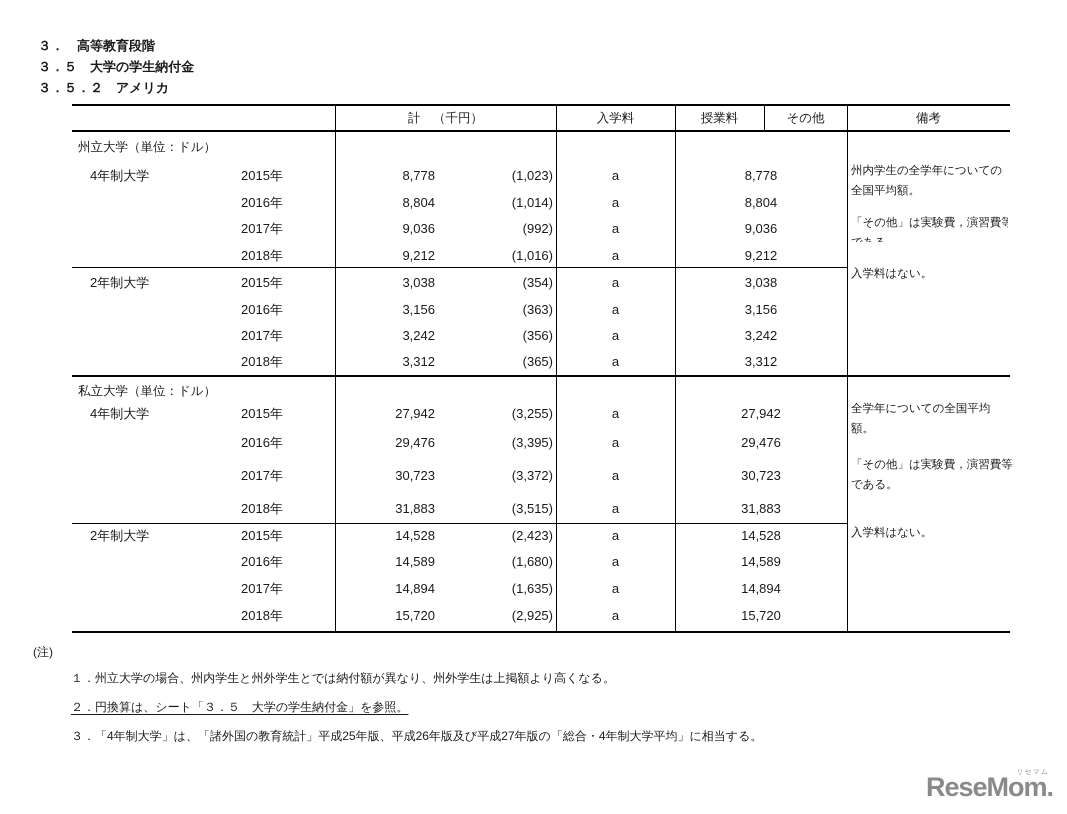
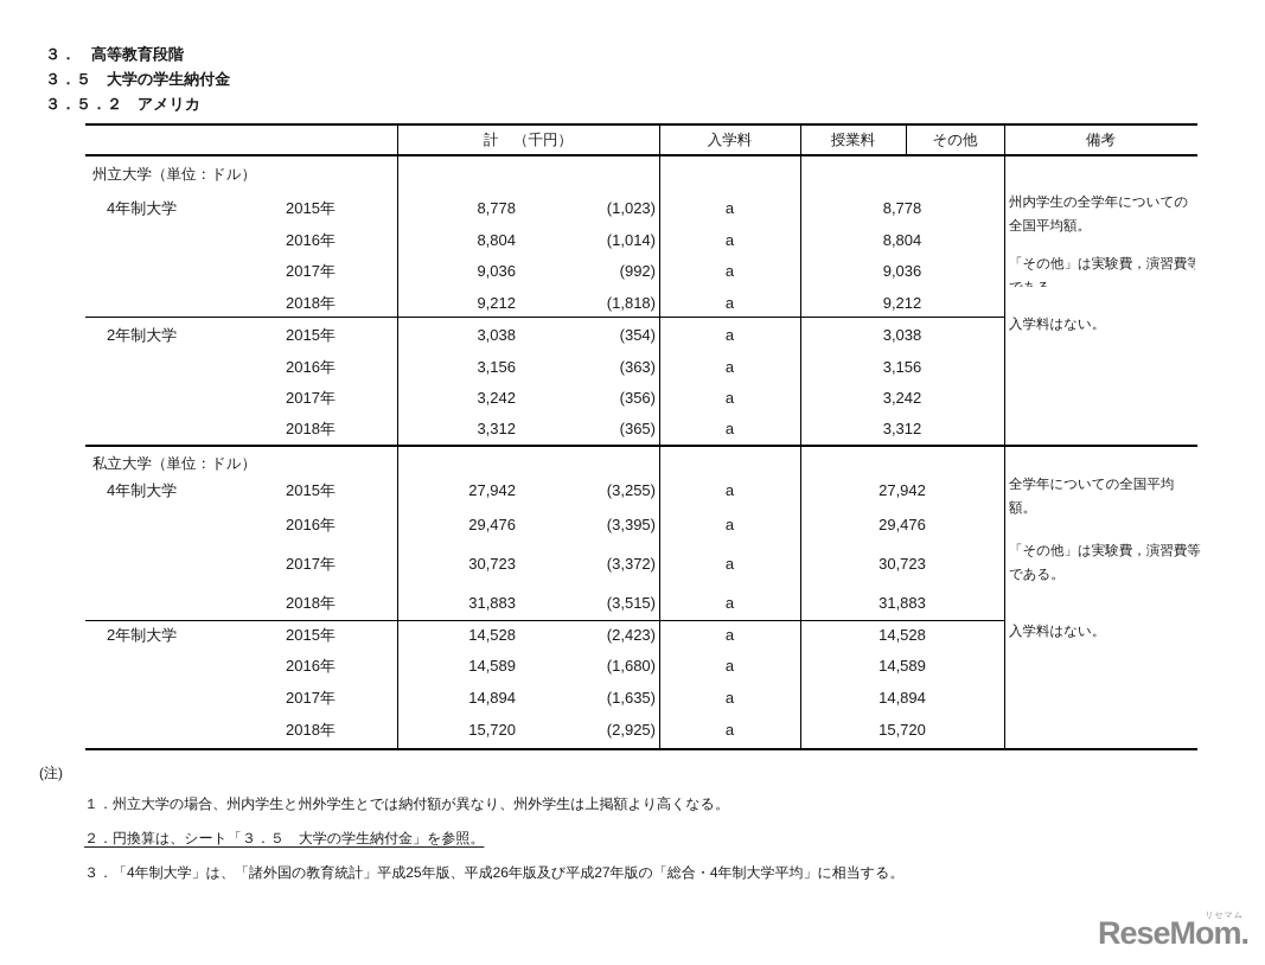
  ３． 高等教育段階
  ３．５ 大学の学生納付金
  ３．５．２ アメリカ
  計 （千円）
  入学料
  授業料
  その他
  備考
  州立大学（単位：ドル）
  4年制大学
  2015年
  8,778
  (1,023)
  a
  8,778
  2016年
  8,804
  (1,014)
  a
  8,804
  2017年
  9,036
  (992)
  a
  9,036
  2018年
  9,212
- (1,016)
+ (1,818)
  a
  9,212
  2年制大学
  2015年
  3,038
  (354)
  a
  3,038
  2016年
  3,156
  (363)
  a
  3,156
  2017年
  3,242
  (356)
  a
  3,242
  2018年
  3,312
  (365)
  a
  3,312
  州内学生の全学年についての
  全国平均額。
  「その他」は実験費，演習費等
  入学料はない。
  私立大学（単位：ドル）
  4年制大学
  2015年
  27,942
  (3,255)
  a
  27,942
  2016年
  29,476
  (3,395)
  a
  29,476
  2017年
  30,723
  (3,372)
  a
  30,723
  2018年
  31,883
  (3,515)
  a
  31,883
  2年制大学
  2015年
  14,528
  (2,423)
  a
  14,528
  2016年
  14,589
  (1,680)
  a
  14,589
  2017年
  14,894
  (1,635)
  a
  14,894
  2018年
  15,720
  (2,925)
  a
  15,720
  全学年についての全国平均
  額。
  「その他」は実験費，演習費等
  である。
  入学料はない。
  (注)
  １．州立大学の場合、州内学生と州外学生とでは納付額が異なり、州外学生は上掲額より高くなる。
  ２．円換算は、シート「３．５ 大学の学生納付金」を参照。
  ３．「4年制大学」は、「諸外国の教育統計」平成25年版、平成26年版及び平成27年版の「総合・4年制大学平均」に相当する。
  ReseMom.
